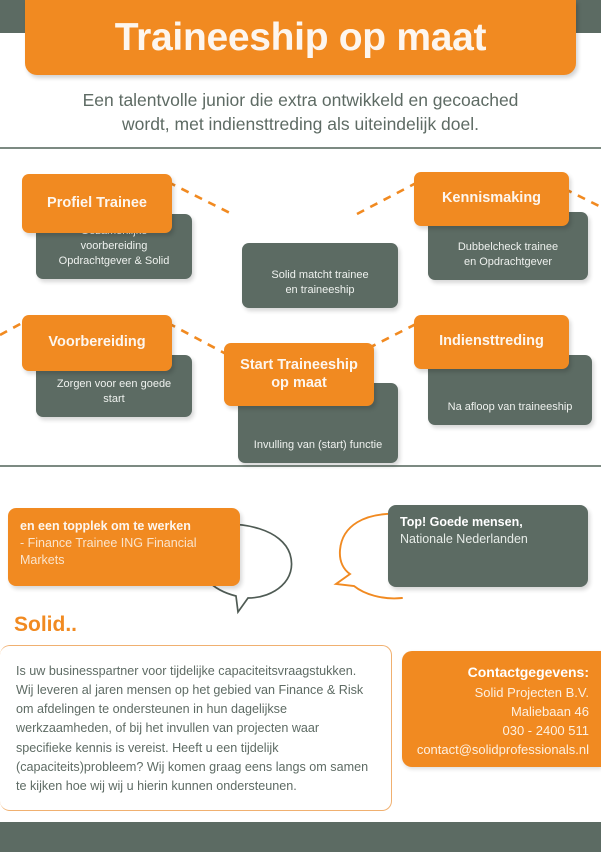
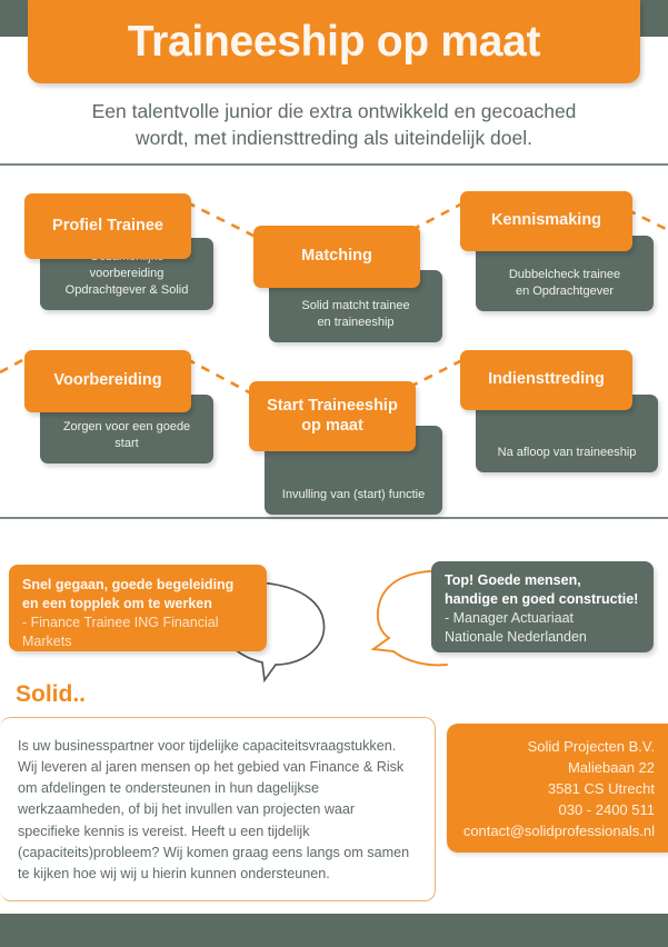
  Traineeship op maat
  Een talentvolle junior die extra ontwikkeld en gecoached
  wordt, met indiensttreding als uiteindelijk doel.
  Opdrachtgever & Solid
  Profiel Trainee
  Solid matcht trainee
  en traineeship
+ Matching
  Dubbelcheck trainee
  en Opdrachtgever
  Kennismaking
  Zorgen voor een goede start
  Voorbereiding
  Invulling van (start) functie
  Start Traineeship
  op maat
  Na afloop van traineeship
  Indiensttreding
+ Snel gegaan, goede begeleiding
  en een topplek om te werken
  - Finance Trainee ING Financial Markets
  Top! Goede mensen,
+ handige en goed constructie!
+ - Manager Actuariaat
  Nationale Nederlanden
  Solid..
  Is uw businesspartner voor tijdelijke capaciteitsvraagstukken. Wij leveren al jaren mensen op het gebied van Finance & Risk om afdelingen te ondersteunen in hun dagelijkse werkzaamheden, of bij het invullen van projecten waar specifieke kennis is vereist. Heeft u een tijdelijk (capaciteits)probleem? Wij komen graag eens langs om samen te kijken hoe wij wij u hierin kunnen ondersteunen.
- Contactgegevens:
  Solid Projecten B.V.
- Maliebaan 46
+ Maliebaan 22
+ 3581 CS Utrecht
  030 - 2400 511
  contact@solidprofessionals.nl
